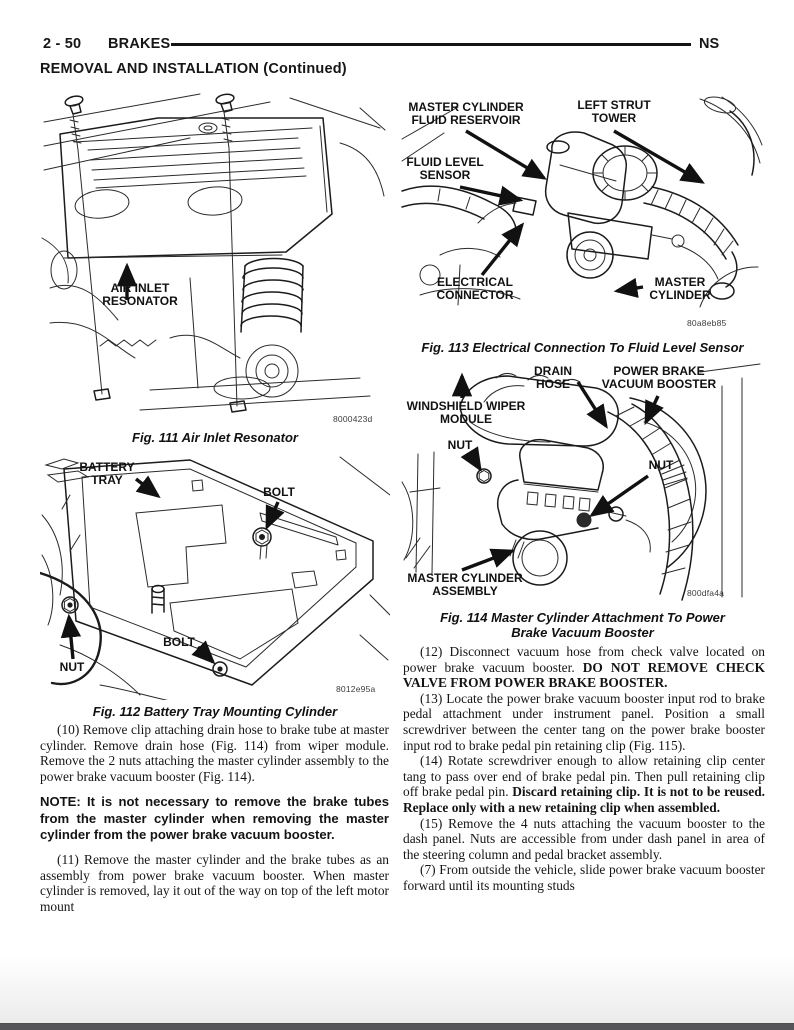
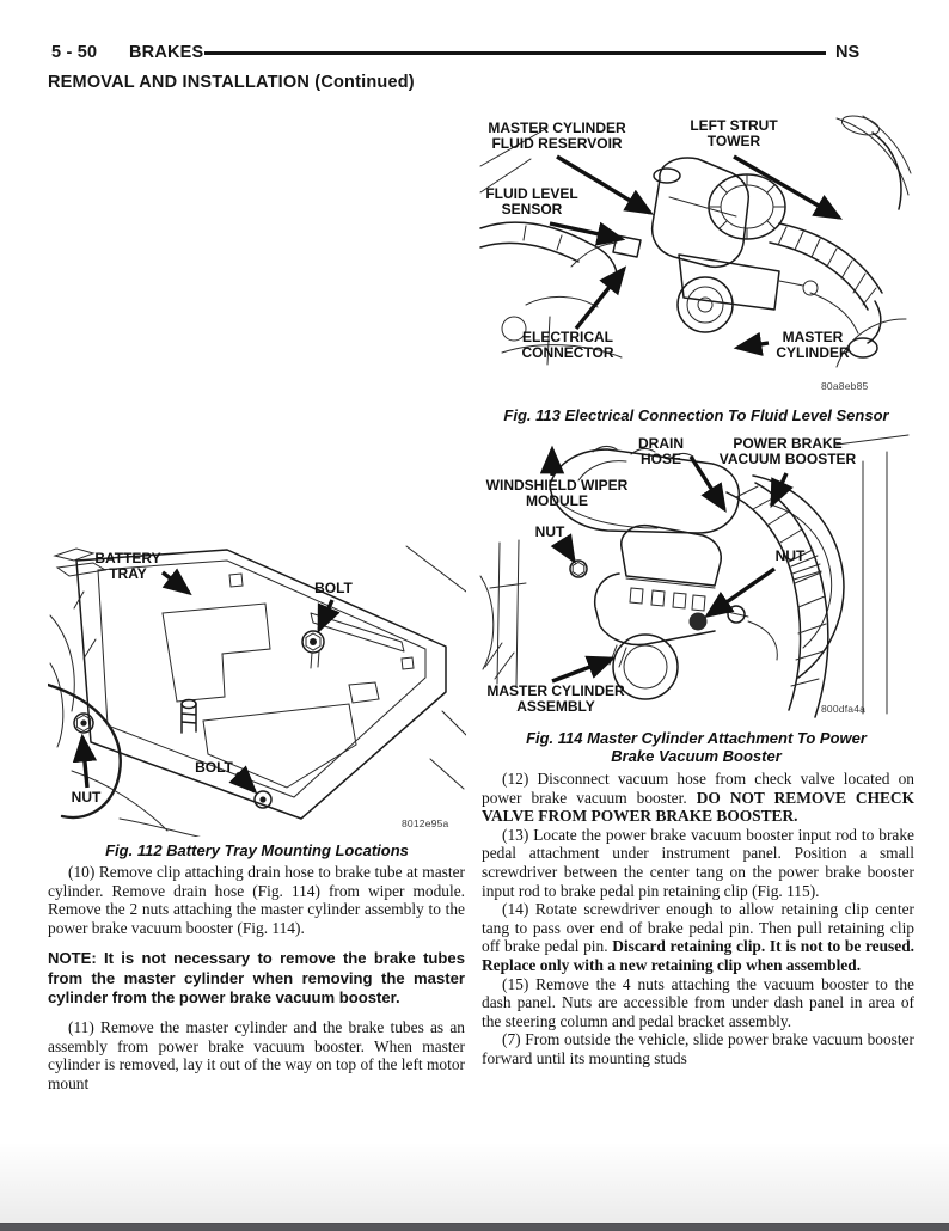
- 2 - 50
+ 5 - 50
  BRAKES
  NS
  REMOVAL AND INSTALLATION (Continued)
- AIR INLET RESONATOR
- 8000423d
- Fig. 111 Air Inlet Resonator
  BATTERY TRAY
  BOLT
  BOLT
  NUT
  8012e95a
- Fig. 112 Battery Tray Mounting Cylinder
+ Fig. 112 Battery Tray Mounting Locations
  MASTER CYLINDER FLUID RESERVOIR
  LEFT STRUT TOWER
  FLUID LEVEL SENSOR
  ELECTRICAL CONNECTOR
  MASTER CYLINDER
  80a8eb85
  Fig. 113 Electrical Connection To Fluid Level Sensor
  WINDSHIELD WIPER MODULE
  DRAIN HOSE
  POWER BRAKE VACUUM BOOSTER
  NUT
  NUT
  MASTER CYLINDER ASSEMBLY
  800dfa4a
  Fig. 114 Master Cylinder Attachment To Power Brake Vacuum Booster
  (10) Remove clip attaching drain hose to brake tube at master cylinder. Remove drain hose (Fig. 114) from wiper module. Remove the 2 nuts attaching the master cylinder assembly to the power brake vacuum booster (Fig. 114).
  NOTE: It is not necessary to remove the brake tubes from the master cylinder when removing the master cylinder from the power brake vacuum booster.
  (11) Remove the master cylinder and the brake tubes as an assembly from power brake vacuum booster. When master cylinder is removed, lay it out of the way on top of the left motor mount
  (12) Disconnect vacuum hose from check valve located on power brake vacuum booster. DO NOT REMOVE CHECK VALVE FROM POWER BRAKE BOOSTER.
  (13) Locate the power brake vacuum booster input rod to brake pedal attachment under instrument panel. Position a small screwdriver between the center tang on the power brake booster input rod to brake pedal pin retaining clip (Fig. 115).
  (14) Rotate screwdriver enough to allow retaining clip center tang to pass over end of brake pedal pin. Then pull retaining clip off brake pedal pin. Discard retaining clip. It is not to be reused. Replace only with a new retaining clip when assembled.
  (15) Remove the 4 nuts attaching the vacuum booster to the dash panel. Nuts are accessible from under dash panel in area of the steering column and pedal bracket assembly.
  (7) From outside the vehicle, slide power brake vacuum booster forward until its mounting studs
